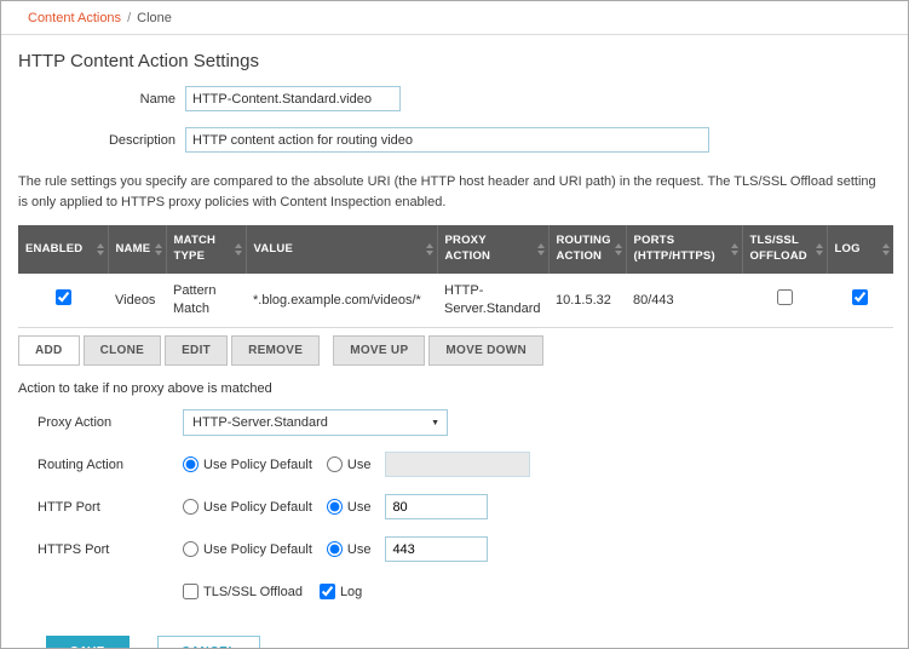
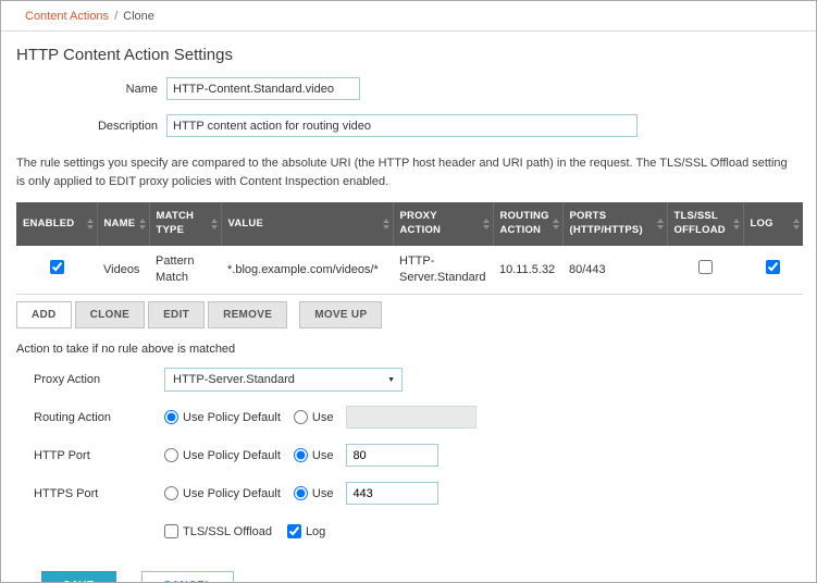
  Content Actions / Clone
  HTTP Content Action Settings
  Name
  HTTP-Content.Standard.video
  Description
  HTTP content action for routing video
- The rule settings you specify are compared to the absolute URI (the HTTP host header and URI path) in the request. The TLS/SSL Offload setting is only applied to HTTPS proxy policies with Content Inspection enabled.
+ The rule settings you specify are compared to the absolute URI (the HTTP host header and URI path) in the request. The TLS/SSL Offload setting is only applied to EDIT proxy policies with Content Inspection enabled.
  ENABLED	NAME	MATCH TYPE	VALUE	PROXY ACTION	ROUTING ACTION	PORTS (HTTP/HTTPS)	TLS/SSL OFFLOAD	LOG
- 	Videos	Pattern Match	*.blog.example.com/videos/*	HTTP-Server.Standard	10.1.5.32	80/443
+ 	Videos	Pattern Match	*.blog.example.com/videos/*	HTTP-Server.Standard	10.11.5.32	80/443
  ADD
  CLONE
  EDIT
  REMOVE
  MOVE UP
- MOVE DOWN
- Action to take if no proxy above is matched
+ Action to take if no rule above is matched
  Proxy Action
  HTTP-Server.Standard
  Routing Action
  Use Policy Default
  Use
  HTTP Port
  Use Policy Default
  Use
  80
  HTTPS Port
  Use Policy Default
  Use
  443
  TLS/SSL Offload
  Log
